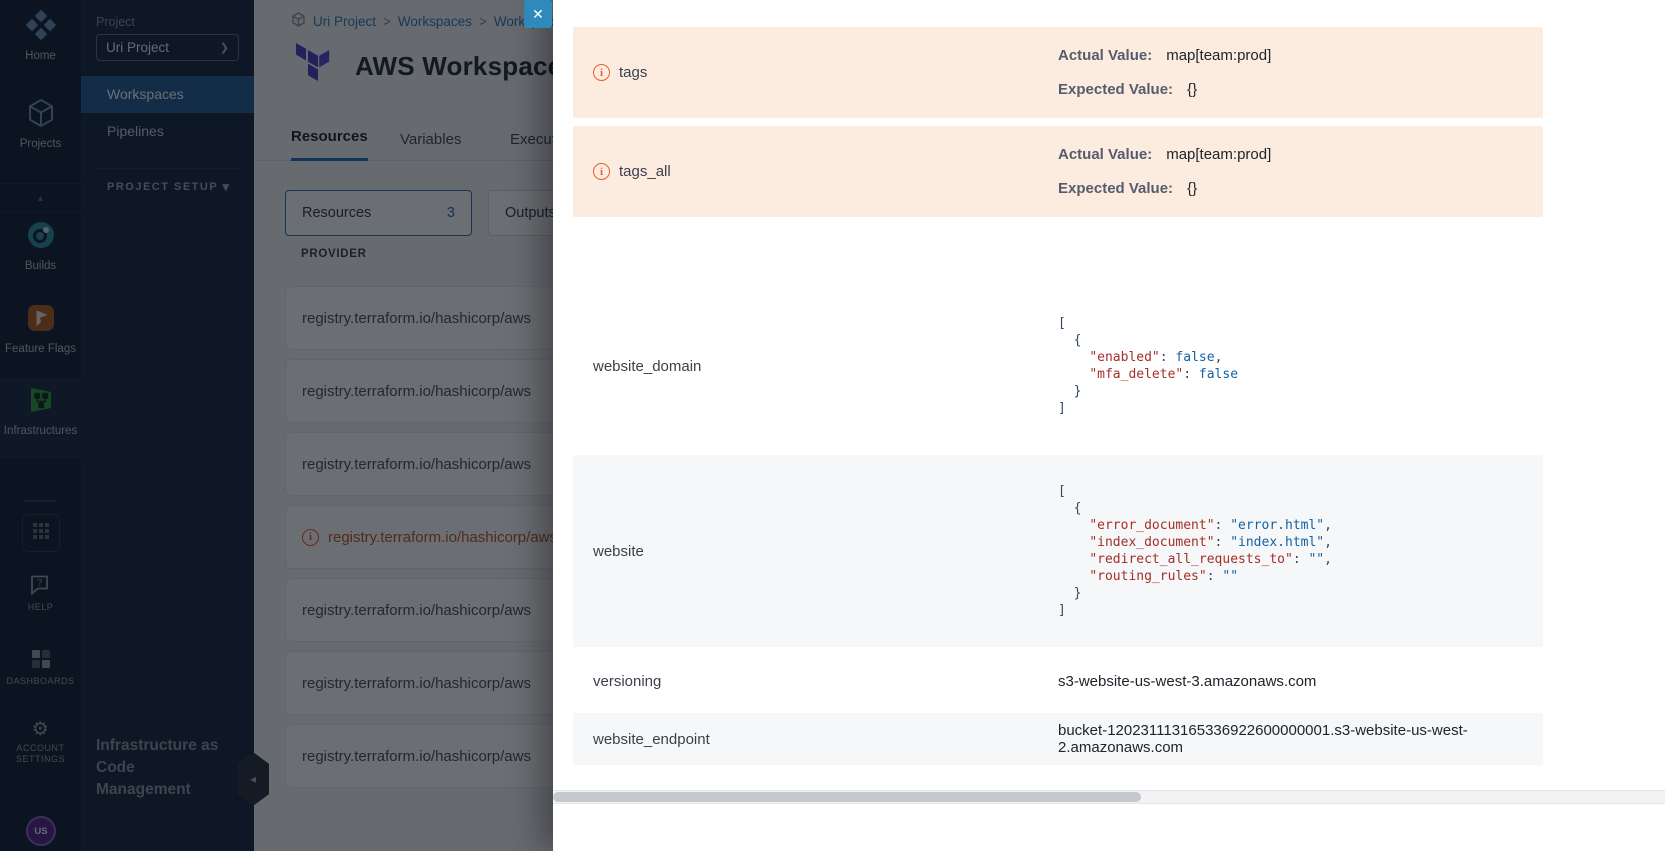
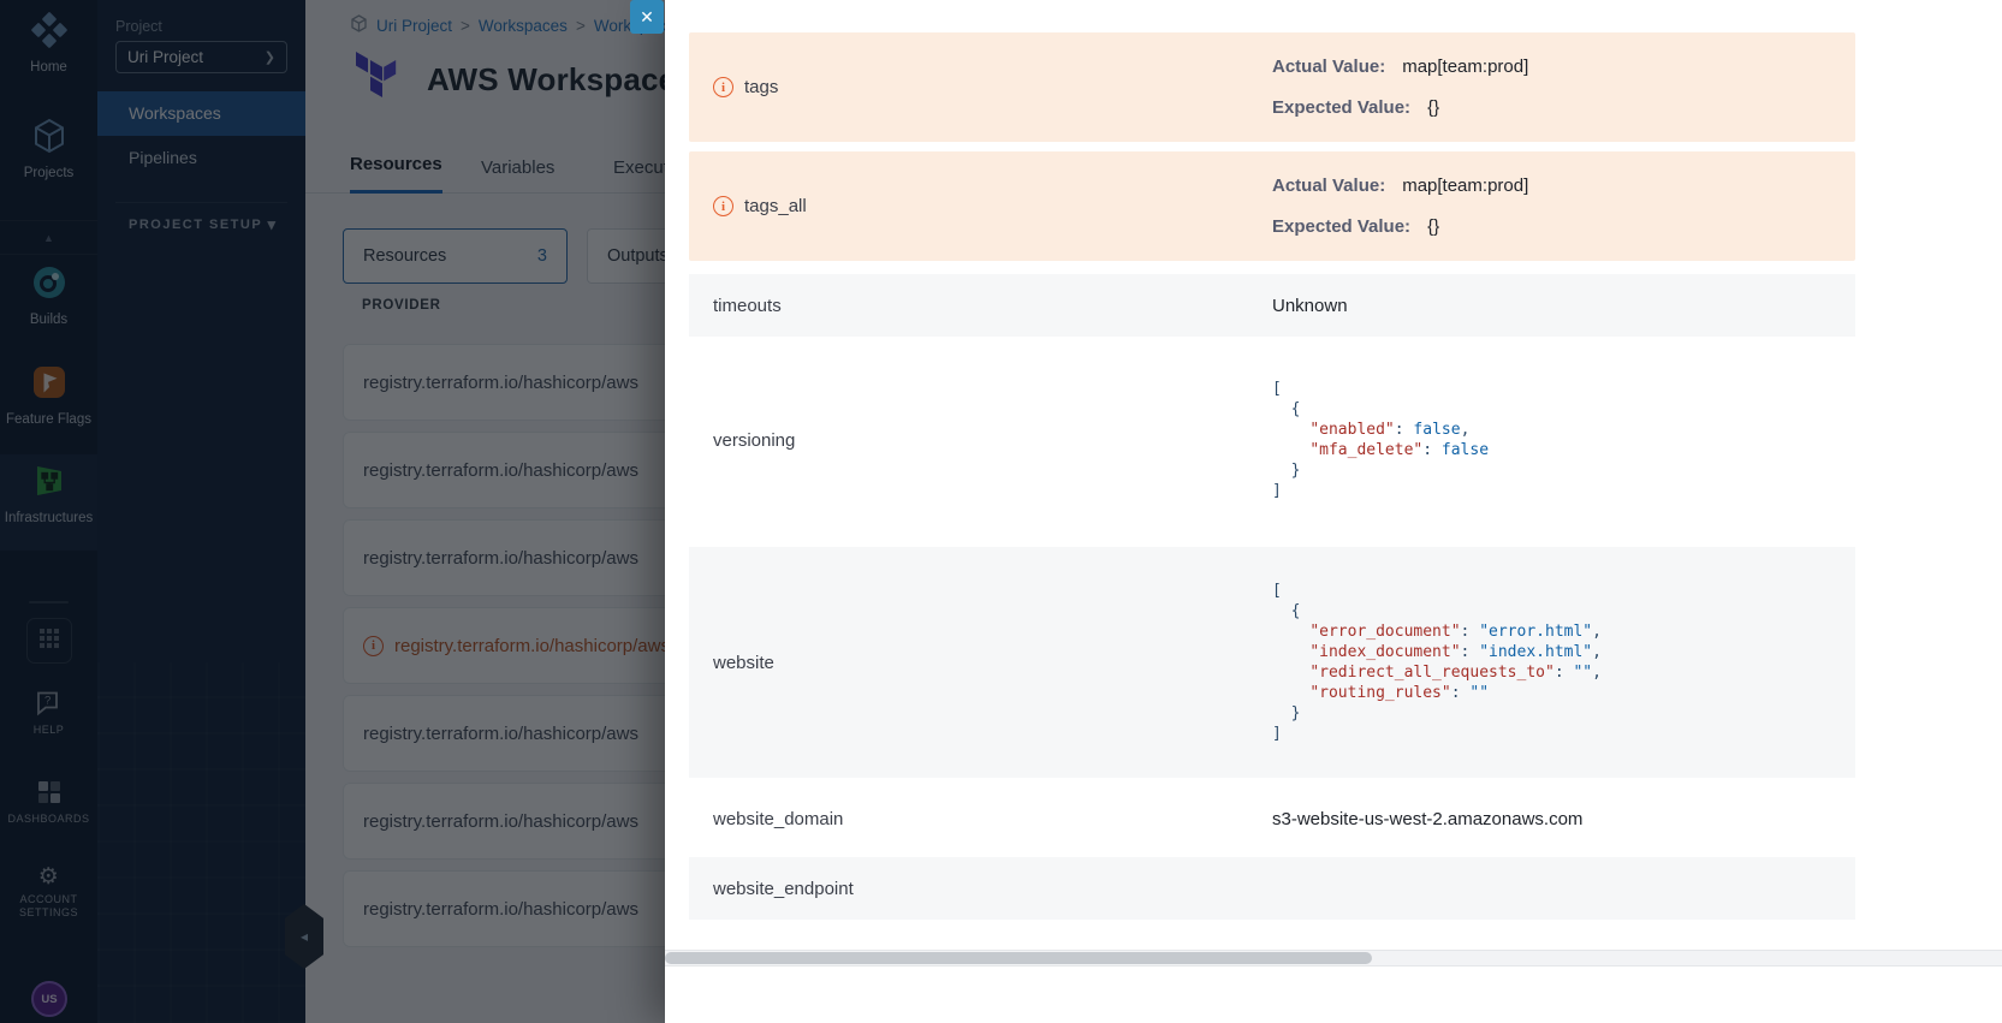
  Home
  Projects
  ▲
  Builds
  Feature Flags
  Infrastructures
  ?
  HELP
  DASHBOARDS
  ⚙
  ACCOUNT SETTINGS
  US
  Project
  Uri Project
  ❯
  Workspaces
  Pipelines
  PROJECT SETUP
  ▾
- Infrastructure as Code Management
  ◂
  Uri Project
  >
  Workspaces
  >
  AWS Workspac
  Resources
  Variables
  Execu
  Resources
  3
  Output
  PROVIDER
  registry.terraform.io/hashicorp/aws
  registry.terraform.io/hashicorp/aws
  registry.terraform.io/hashicorp/aws
  i
  registry.terraform.io/hashicorp/aw
  registry.terraform.io/hashicorp/aws
  registry.terraform.io/hashicorp/aws
  registry.terraform.io/hashicorp/aws
  ✕
  i
  tags
  Actual Value: map[team:prod]
  Expected Value: {}
  i
  tags_all
  Actual Value: map[team:prod]
  Expected Value: {}
+ timeouts
+ Unknown
- website_domain
+ versioning
  [
  {
  "enabled": false,
  "mfa_delete": false
  }
  ]
  website
  [
  {
  "error_document": "error.html",
  "index_document": "index.html",
  "redirect_all_requests_to": "",
  "routing_rules": ""
  }
  ]
- versioning
+ website_domain
- s3-website-us-west-3.amazonaws.com
+ s3-website-us-west-2.amazonaws.com
  website_endpoint
- bucket-120231113165336922600000001.s3-website-us-west-2.amazonaws.com
